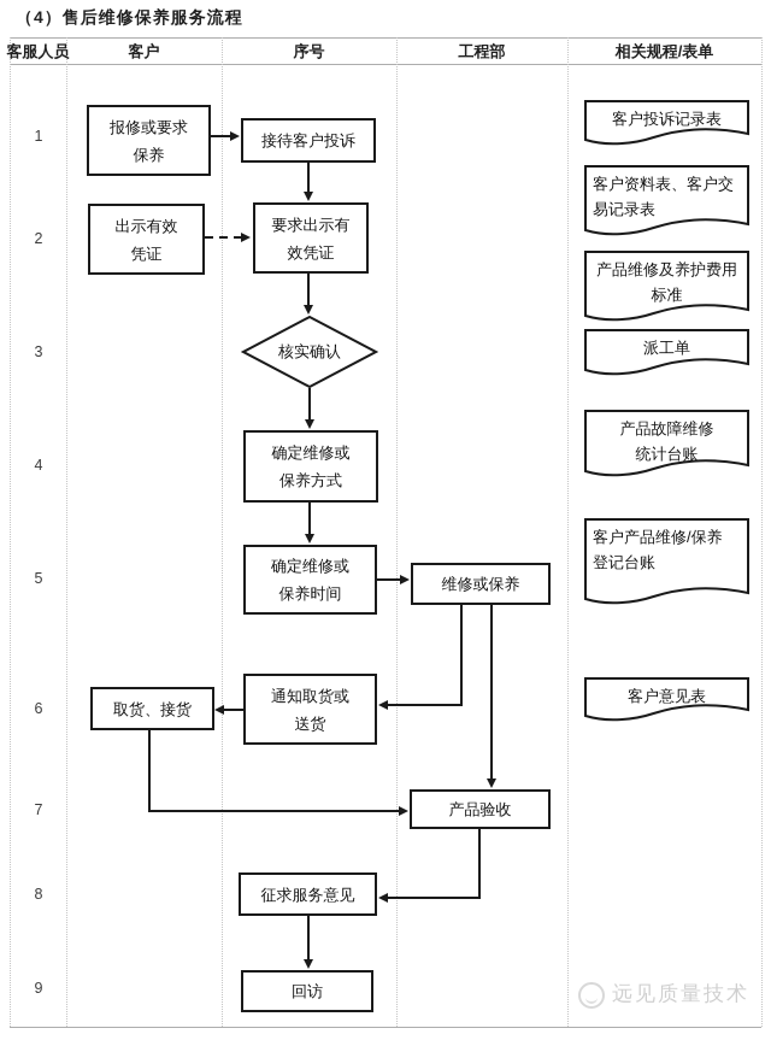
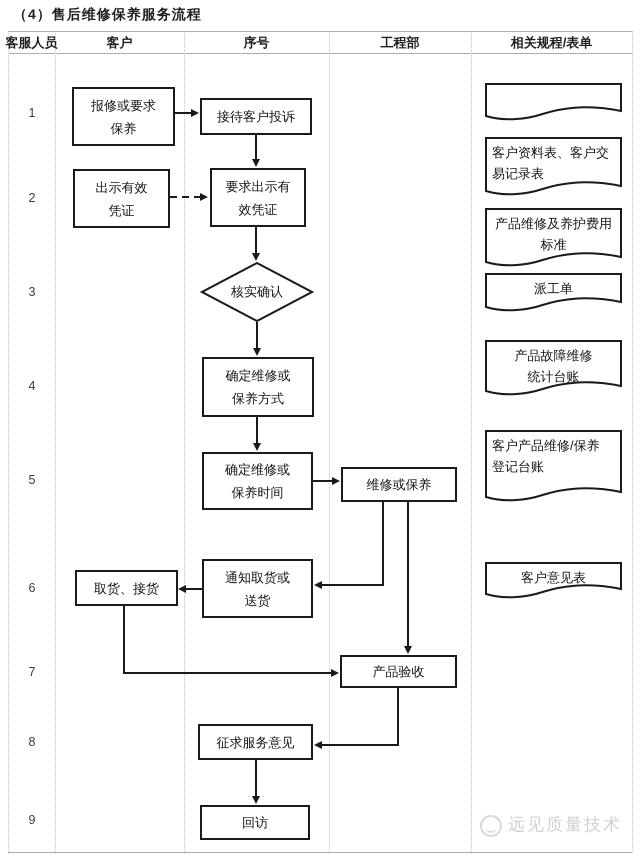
  （4）售后维修保养服务流程
  客服人员
  客户
  序号
  工程部
  相关规程/表单
  1
  2
  3
  4
  5
  6
  7
  8
  9
  报修或要求
  保养
  出示有效
  凭证
  取货、接货
  接待客户投诉
  要求出示有
  效凭证
  确定维修或
  保养方式
  确定维修或
  保养时间
  通知取货或
  送货
  征求服务意见
  回访
  核实确认
  维修或保养
  产品验收
- 客户投诉记录表
  客户资料表、客户交
  易记录表
  产品维修及养护费用
  标准
  派工单
  产品故障维修
  统计台账
  客户产品维修/保养
  登记台账
  客户意见表
  远见质量技术
